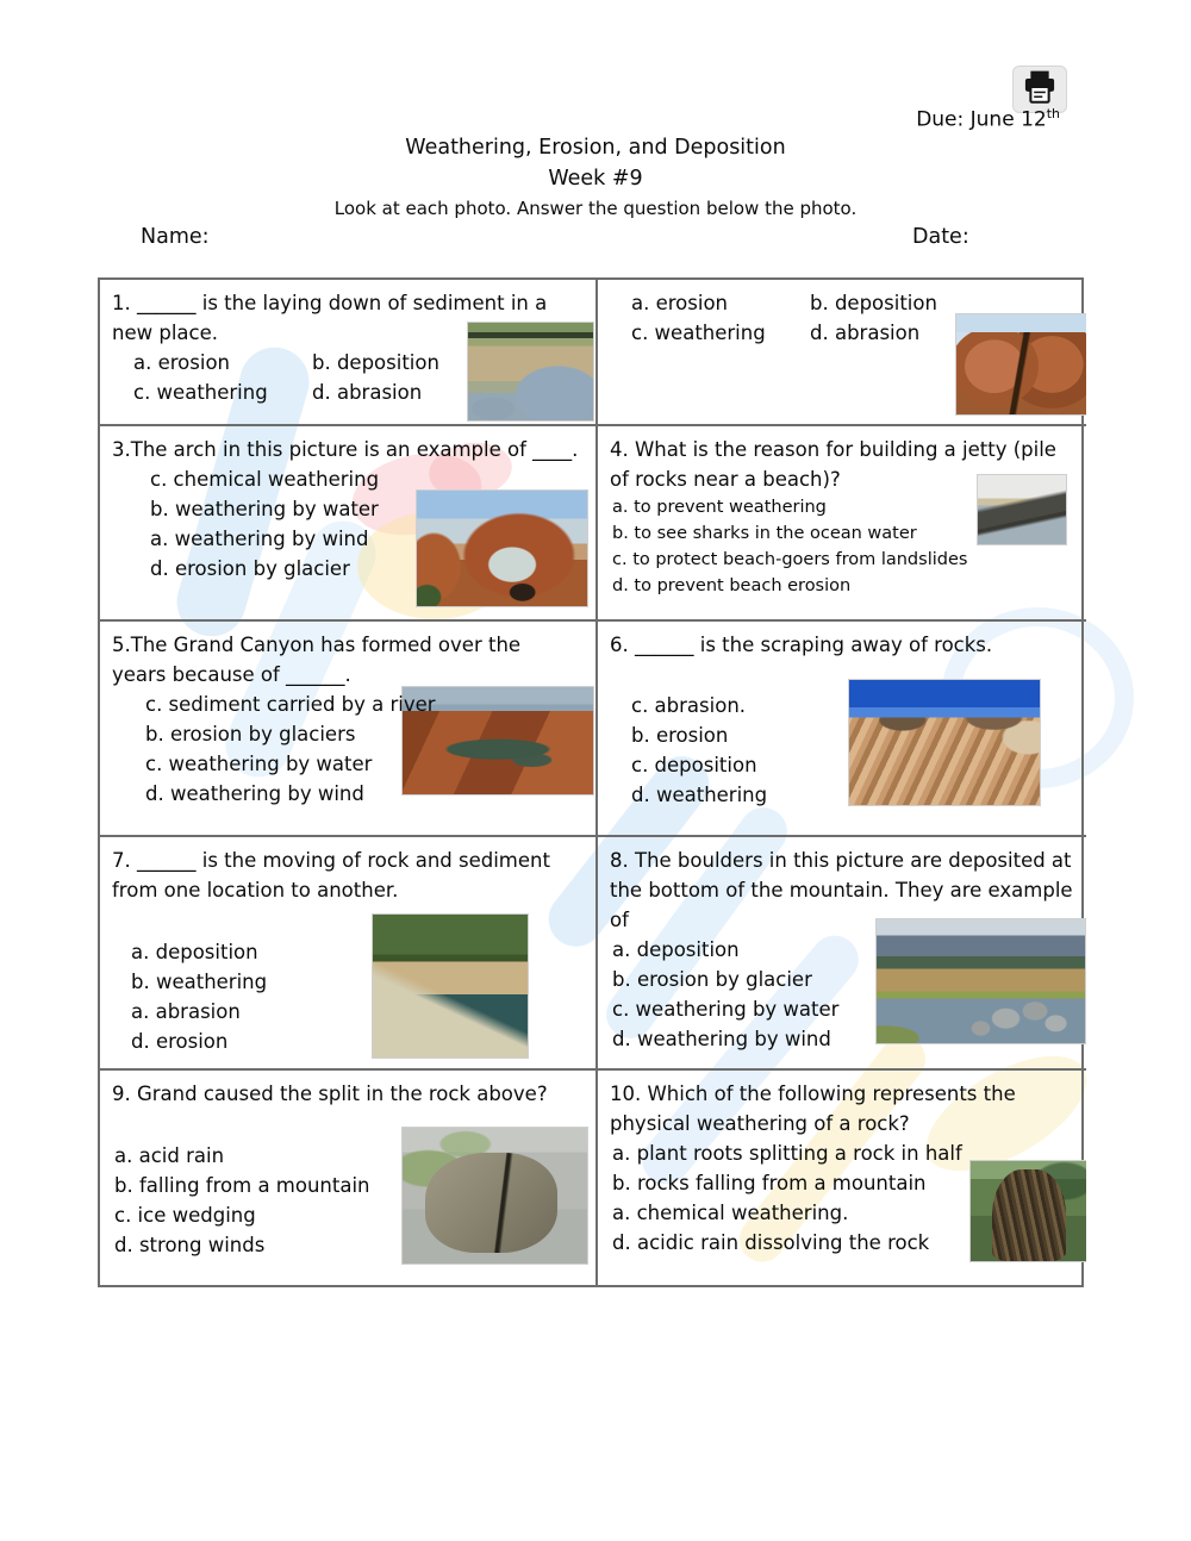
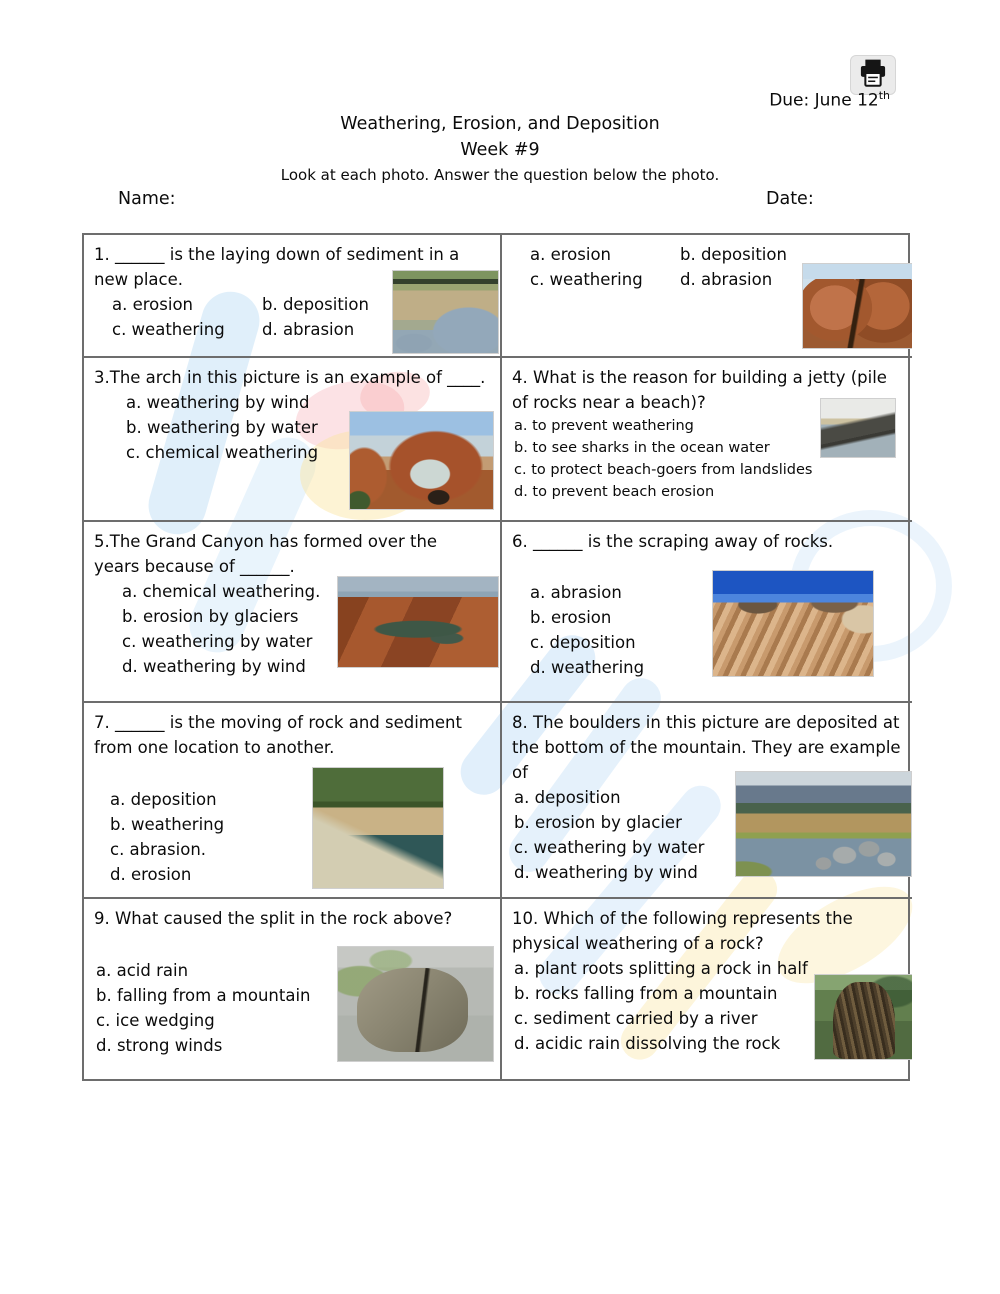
  Due: June 12th
  Weathering, Erosion, and Deposition
  Week #9
  Look at each photo. Answer the question below the photo.
  Name:
  Date:
  1. ______ is the laying down of sediment in a new place.
  a. erosion
  b. deposition
  c. weathering
  d. abrasion
  a. erosion
  b. deposition
  c. weathering
  d. abrasion
  3.The arch in this picture is an example of ____.
- c. chemical weathering
+ a. weathering by wind
  b. weathering by water
- a. weathering by wind
+ c. chemical weathering
- d. erosion by glacier
  4. What is the reason for building a jetty (pile of rocks near a beach)?
  a. to prevent weathering
  b. to see sharks in the ocean water
  c. to protect beach-goers from landslides
  d. to prevent beach erosion
  5.The Grand Canyon has formed over the years because of ______.
- c. sediment carried by a river
+ a. chemical weathering.
  b. erosion by glaciers
  c. weathering by water
  d. weathering by wind
  6. ______ is the scraping away of rocks.
- c. abrasion.
+ a. abrasion
  b. erosion
  c. deposition
  d. weathering
  7. ______ is the moving of rock and sediment from one location to another.
  a. deposition
  b. weathering
- a. abrasion
+ c. abrasion.
  d. erosion
  8. The boulders in this picture are deposited at the bottom of the mountain. They are example of
  a. deposition
  b. erosion by glacier
  c. weathering by water
  d. weathering by wind
- 9. Grand caused the split in the rock above?
+ 9. What caused the split in the rock above?
  a. acid rain
  b. falling from a mountain
  c. ice wedging
  d. strong winds
  10. Which of the following represents the physical weathering of a rock?
  a. plant roots splitting a rock in half
  b. rocks falling from a mountain
- a. chemical weathering.
+ c. sediment carried by a river
  d. acidic rain dissolving the rock
